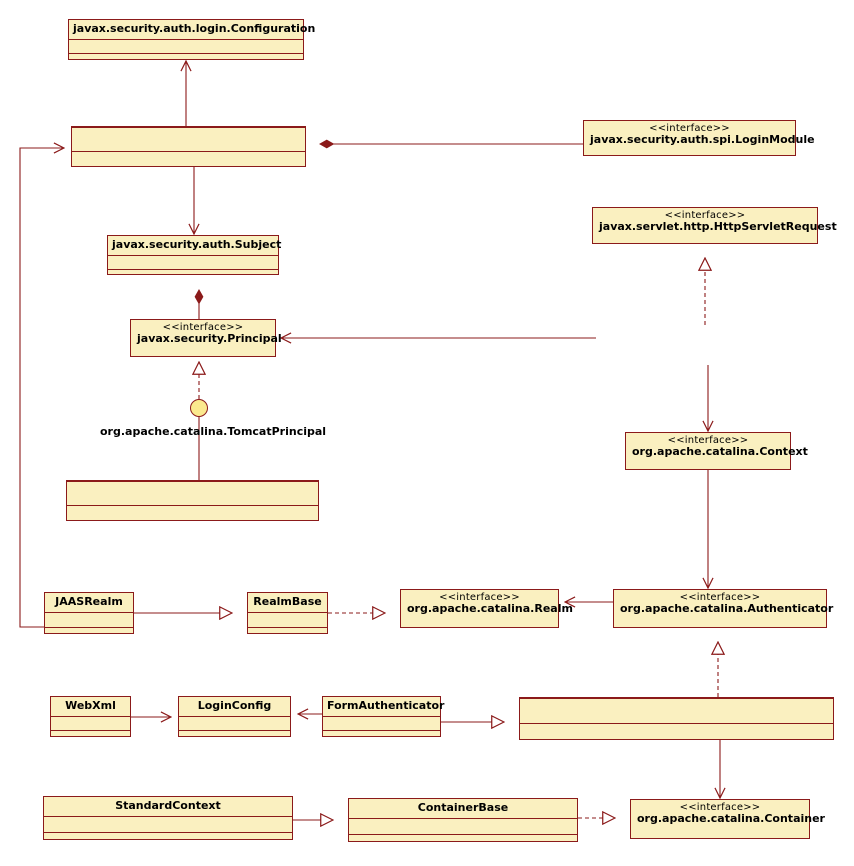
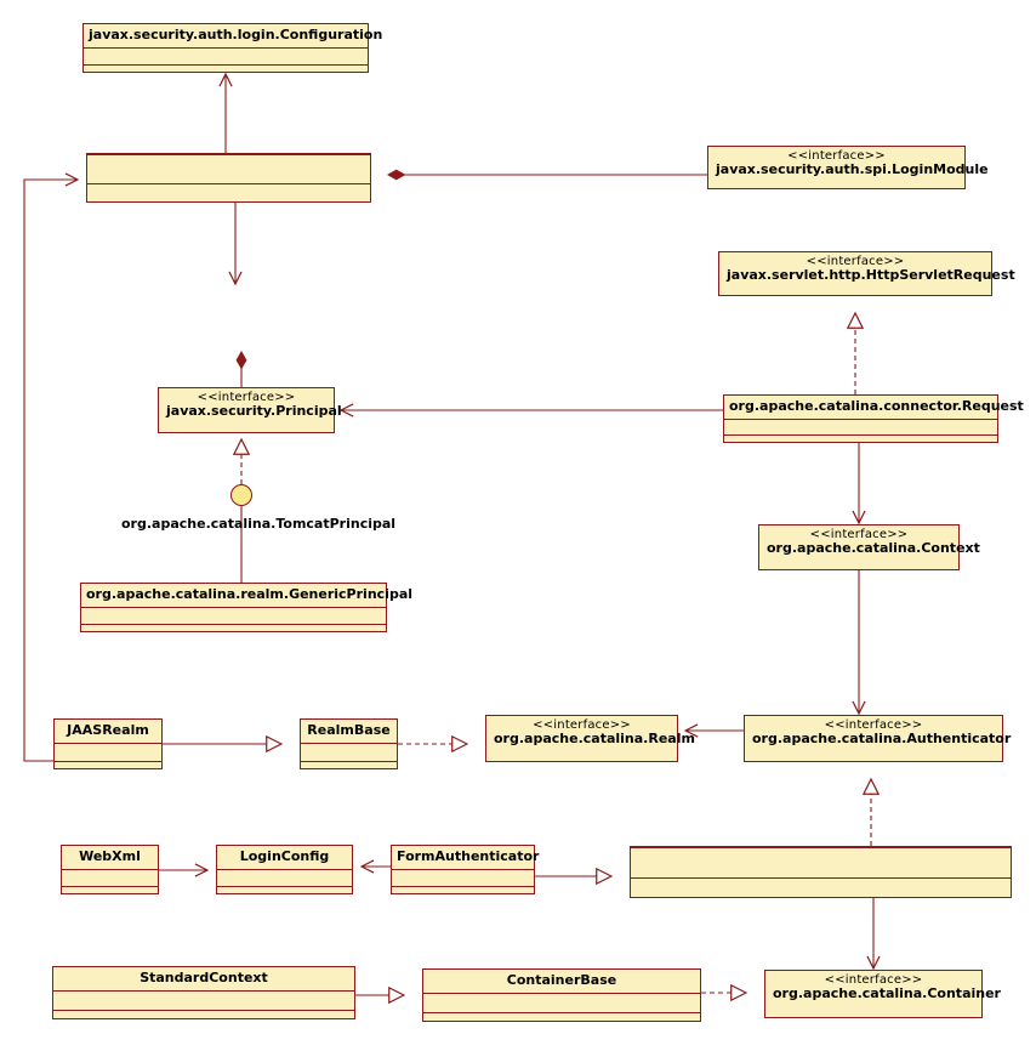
  javax.security.auth.login.Configuration
  <<interface>>
  javax.security.auth.spi.LoginModule
- javax.security.auth.Subject
  <<interface>>
  javax.servlet.http.HttpServletRequest
  <<interface>>
  javax.security.Principal
+ org.apache.catalina.connector.Request
  org.apache.catalina.TomcatPrincipal
  <<interface>>
  org.apache.catalina.Context
+ org.apache.catalina.realm.GenericPrincipal
  JAASRealm
  RealmBase
  <<interface>>
  org.apache.catalina.Realm
  <<interface>>
  org.apache.catalina.Authenticator
  WebXml
  LoginConfig
  FormAuthenticator
  StandardContext
  ContainerBase
  <<interface>>
  org.apache.catalina.Container
